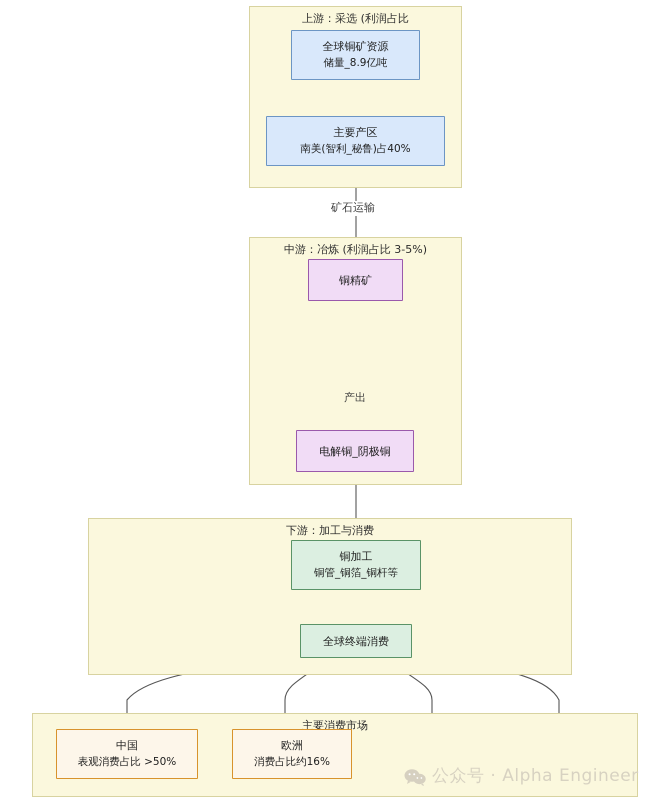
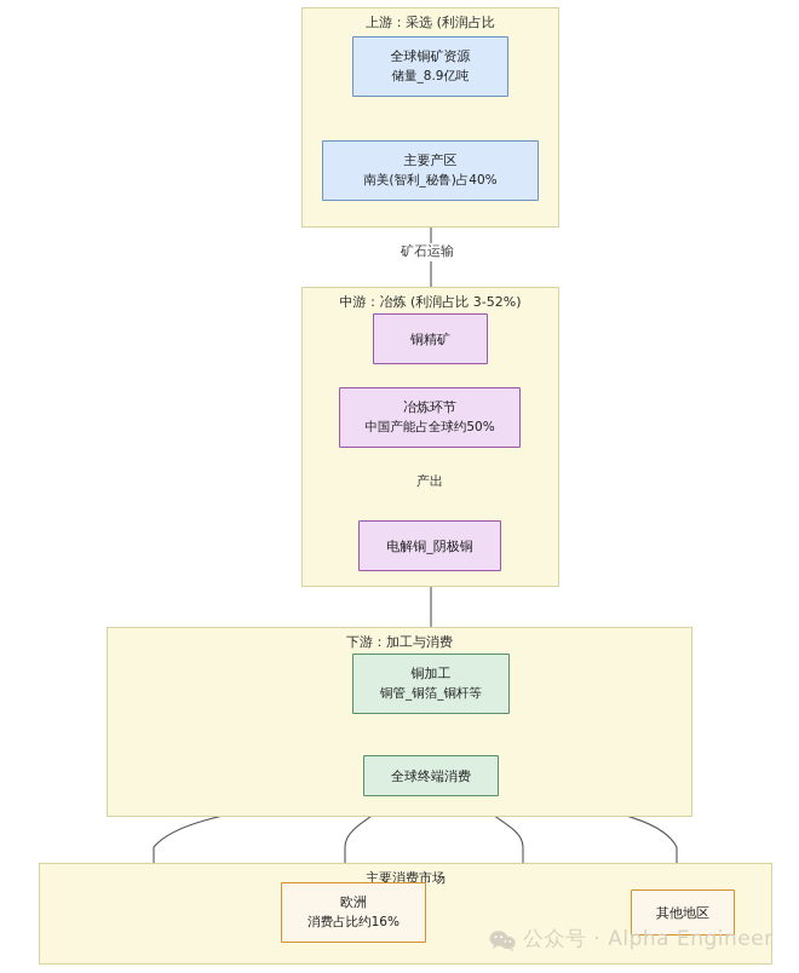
  上游：采选 (利润占比
- 中游：冶炼 (利润占比 3-5%)
+ 中游：冶炼 (利润占比 3-52%)
  下游：加工与消费
  主要消费市场
  全球铜矿资源
  储量_8.9亿吨
  主要产区
  南美(智利_秘鲁)占40%
  铜精矿
+ 冶炼环节
+ 中国产能占全球约50%
  电解铜_阴极铜
  铜加工
  铜管_铜箔_铜杆等
  全球终端消费
- 中国
- 表观消费占比 >50%
  欧洲
  消费占比约16%
+ 其他地区
  矿石运输
  产出
  公众号 · Alpha Engineer
